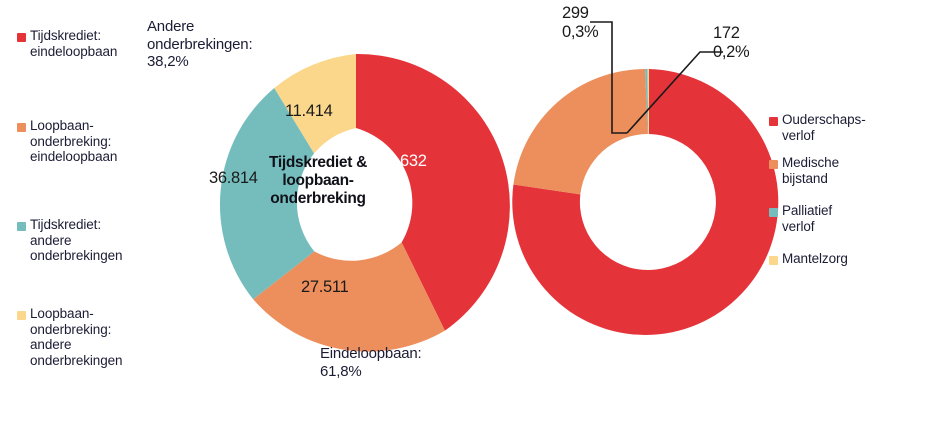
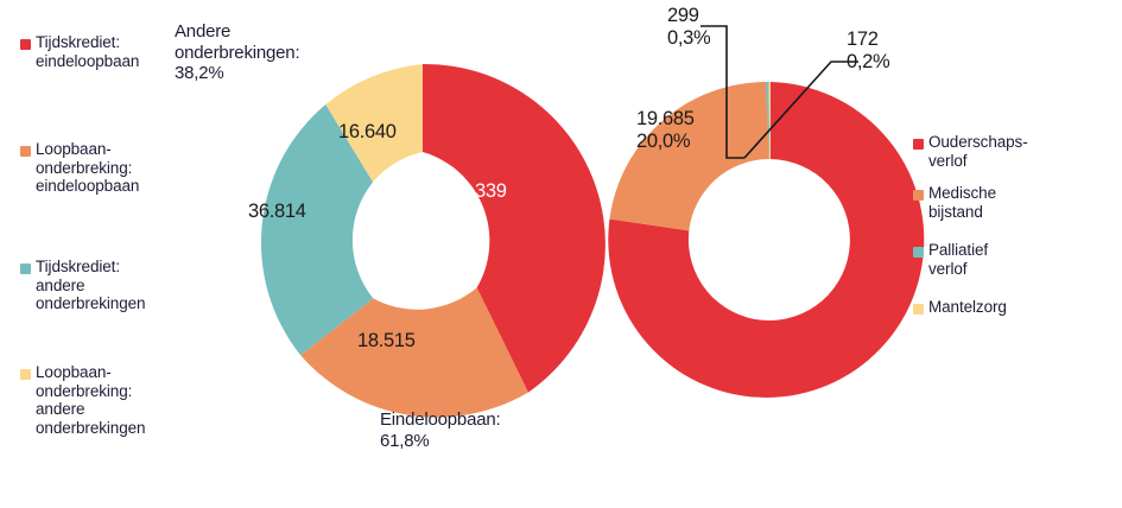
  Tijdskrediet:
  eindeloopbaan
  Loopbaan-
  onderbreking:
  eindeloopbaan
  Tijdskrediet:
  andere
  onderbrekingen
  Loopbaan-
  onderbreking:
  andere
  onderbrekingen
- Tijdskrediet &
- loopbaan-
- onderbreking
- 50.632
+ 75.339
- 27.511
+ 18.515
  36.814
- 11.414
+ 16.640
  Andere
  onderbrekingen:
  38,2%
  Eindeloopbaan:
  61,8%
+ 19.685
+ 20,0%
  299
  0,3%
  172
  0,2%
  Ouderschaps-
  verlof
  Medische bijstand
  Palliatief verlof
  Mantelzorg
